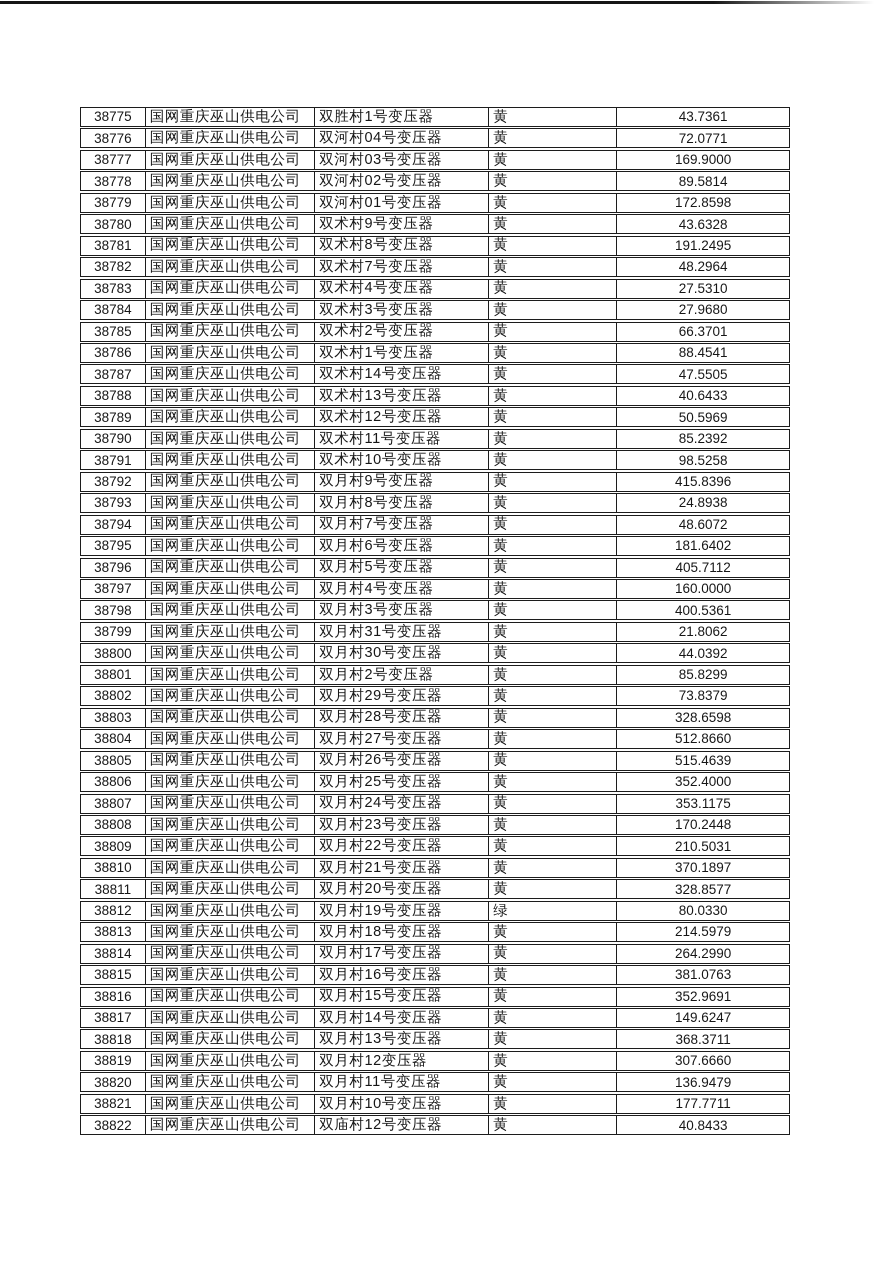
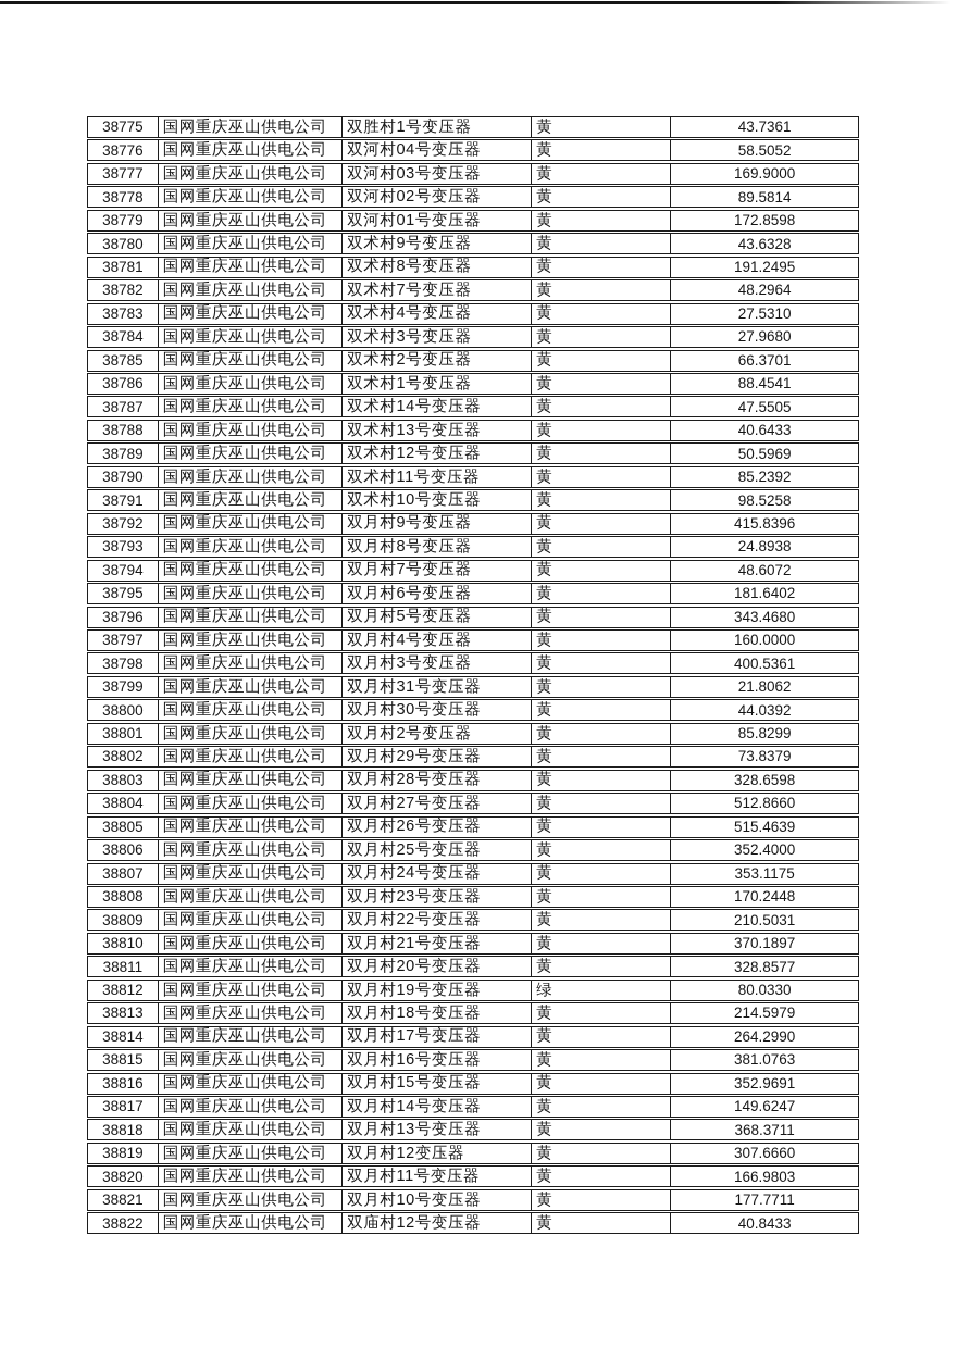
  38775
  国网重庆巫山供电公司
  双胜村1号变压器
  黄
  43.7361
  38776
  国网重庆巫山供电公司
  双河村04号变压器
  黄
- 72.0771
+ 58.5052
  38777
  国网重庆巫山供电公司
  双河村03号变压器
  黄
  169.9000
  38778
  国网重庆巫山供电公司
  双河村02号变压器
  黄
  89.5814
  38779
  国网重庆巫山供电公司
  双河村01号变压器
  黄
  172.8598
  38780
  国网重庆巫山供电公司
  双术村9号变压器
  黄
  43.6328
  38781
  国网重庆巫山供电公司
  双术村8号变压器
  黄
  191.2495
  38782
  国网重庆巫山供电公司
  双术村7号变压器
  黄
  48.2964
  38783
  国网重庆巫山供电公司
  双术村4号变压器
  黄
  27.5310
  38784
  国网重庆巫山供电公司
  双术村3号变压器
  黄
  27.9680
  38785
  国网重庆巫山供电公司
  双术村2号变压器
  黄
  66.3701
  38786
  国网重庆巫山供电公司
  双术村1号变压器
  黄
  88.4541
  38787
  国网重庆巫山供电公司
  双术村14号变压器
  黄
  47.5505
  38788
  国网重庆巫山供电公司
  双术村13号变压器
  黄
  40.6433
  38789
  国网重庆巫山供电公司
  双术村12号变压器
  黄
  50.5969
  38790
  国网重庆巫山供电公司
  双术村11号变压器
  黄
  85.2392
  38791
  国网重庆巫山供电公司
  双术村10号变压器
  黄
  98.5258
  38792
  国网重庆巫山供电公司
  双月村9号变压器
  黄
  415.8396
  38793
  国网重庆巫山供电公司
  双月村8号变压器
  黄
  24.8938
  38794
  国网重庆巫山供电公司
  双月村7号变压器
  黄
  48.6072
  38795
  国网重庆巫山供电公司
  双月村6号变压器
  黄
  181.6402
  38796
  国网重庆巫山供电公司
  双月村5号变压器
  黄
- 405.7112
+ 343.4680
  38797
  国网重庆巫山供电公司
  双月村4号变压器
  黄
  160.0000
  38798
  国网重庆巫山供电公司
  双月村3号变压器
  黄
  400.5361
  38799
  国网重庆巫山供电公司
  双月村31号变压器
  黄
  21.8062
  38800
  国网重庆巫山供电公司
  双月村30号变压器
  黄
  44.0392
  38801
  国网重庆巫山供电公司
  双月村2号变压器
  黄
  85.8299
  38802
  国网重庆巫山供电公司
  双月村29号变压器
  黄
  73.8379
  38803
  国网重庆巫山供电公司
  双月村28号变压器
  黄
  328.6598
  38804
  国网重庆巫山供电公司
  双月村27号变压器
  黄
  512.8660
  38805
  国网重庆巫山供电公司
  双月村26号变压器
  黄
  515.4639
  38806
  国网重庆巫山供电公司
  双月村25号变压器
  黄
  352.4000
  38807
  国网重庆巫山供电公司
  双月村24号变压器
  黄
  353.1175
  38808
  国网重庆巫山供电公司
  双月村23号变压器
  黄
  170.2448
  38809
  国网重庆巫山供电公司
  双月村22号变压器
  黄
  210.5031
  38810
  国网重庆巫山供电公司
  双月村21号变压器
  黄
  370.1897
  38811
  国网重庆巫山供电公司
  双月村20号变压器
  黄
  328.8577
  38812
  国网重庆巫山供电公司
  双月村19号变压器
  绿
  80.0330
  38813
  国网重庆巫山供电公司
  双月村18号变压器
  黄
  214.5979
  38814
  国网重庆巫山供电公司
  双月村17号变压器
  黄
  264.2990
  38815
  国网重庆巫山供电公司
  双月村16号变压器
  黄
  381.0763
  38816
  国网重庆巫山供电公司
  双月村15号变压器
  黄
  352.9691
  38817
  国网重庆巫山供电公司
  双月村14号变压器
  黄
  149.6247
  38818
  国网重庆巫山供电公司
  双月村13号变压器
  黄
  368.3711
  38819
  国网重庆巫山供电公司
  双月村12变压器
  黄
  307.6660
  38820
  国网重庆巫山供电公司
  双月村11号变压器
  黄
- 136.9479
+ 166.9803
  38821
  国网重庆巫山供电公司
  双月村10号变压器
  黄
  177.7711
  38822
  国网重庆巫山供电公司
  双庙村12号变压器
  黄
  40.8433
